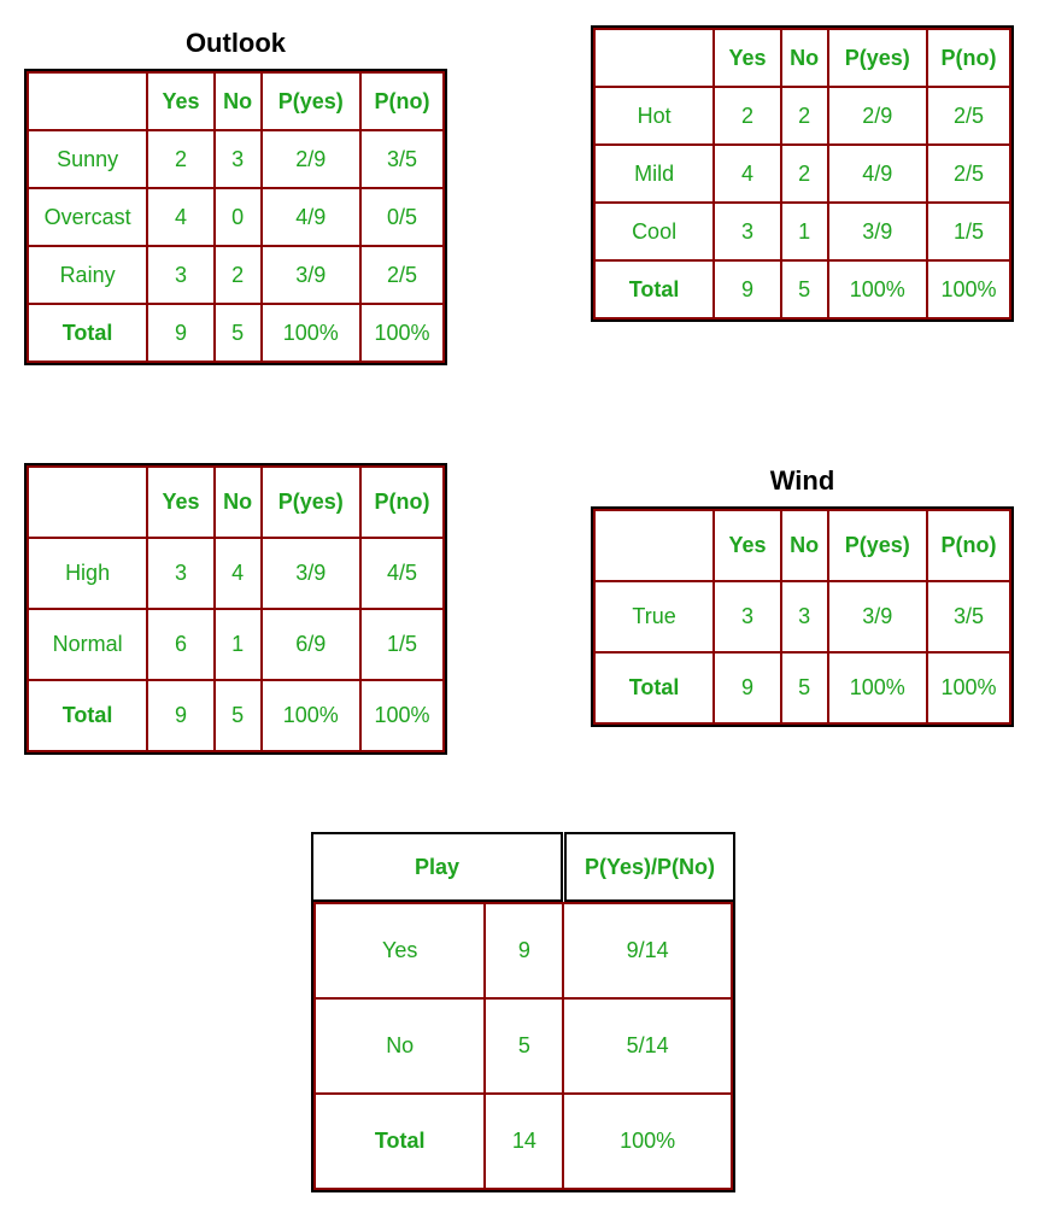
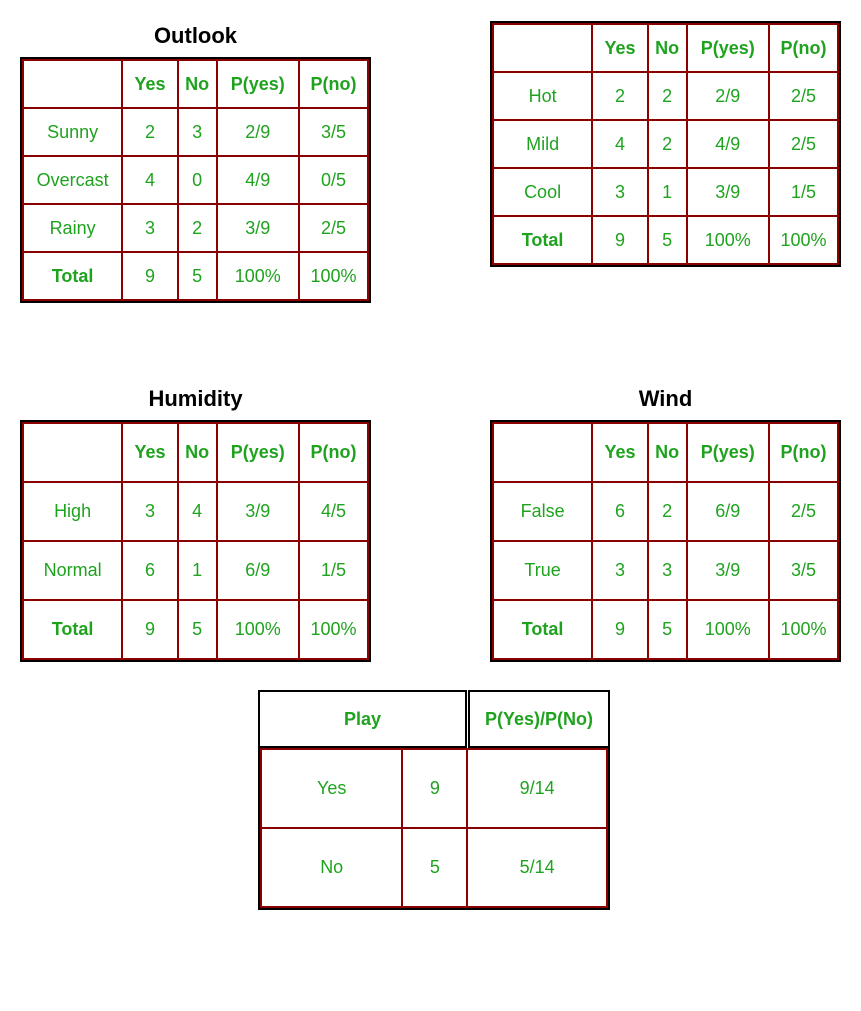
  Outlook
  	Yes	No	P(yes)	P(no)
  Sunny	2	3	2/9	3/5
  Overcast	4	0	4/9	0/5
  Rainy	3	2	3/9	2/5
  Total	9	5	100%	100%
  	Yes	No	P(yes)	P(no)
  Hot	2	2	2/9	2/5
  Mild	4	2	4/9	2/5
  Cool	3	1	3/9	1/5
  Total	9	5	100%	100%
+ Humidity
  	Yes	No	P(yes)	P(no)
  High	3	4	3/9	4/5
  Normal	6	1	6/9	1/5
  Total	9	5	100%	100%
  Wind
  	Yes	No	P(yes)	P(no)
+ False	6	2	6/9	2/5
  True	3	3	3/9	3/5
  Total	9	5	100%	100%
  Play
  P(Yes)/P(No)
  Yes	9	9/14
  No	5	5/14
- Total	14	100%
